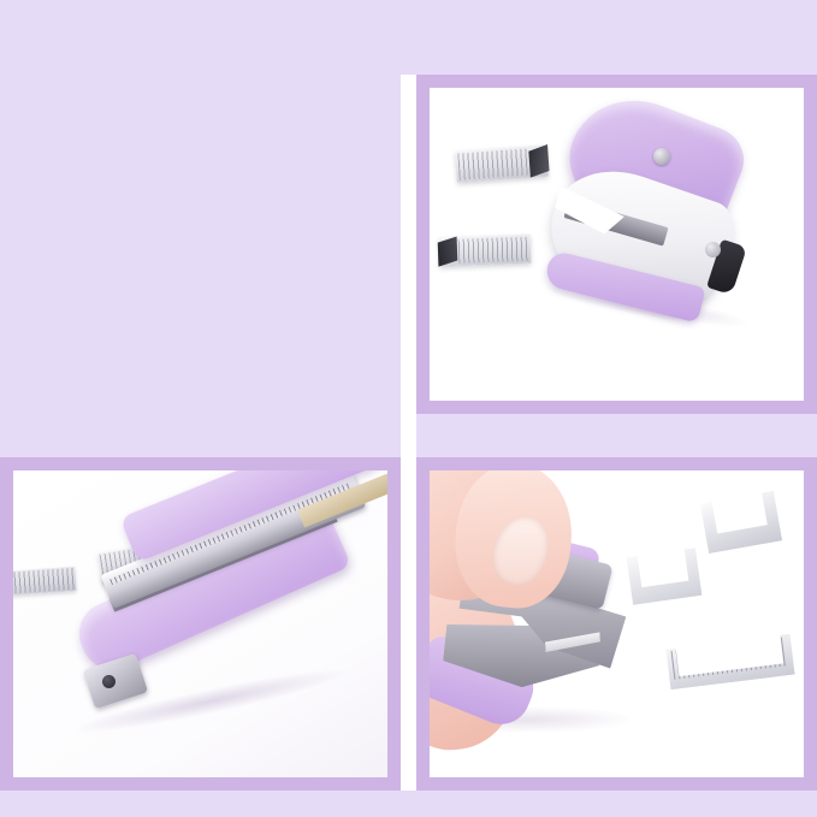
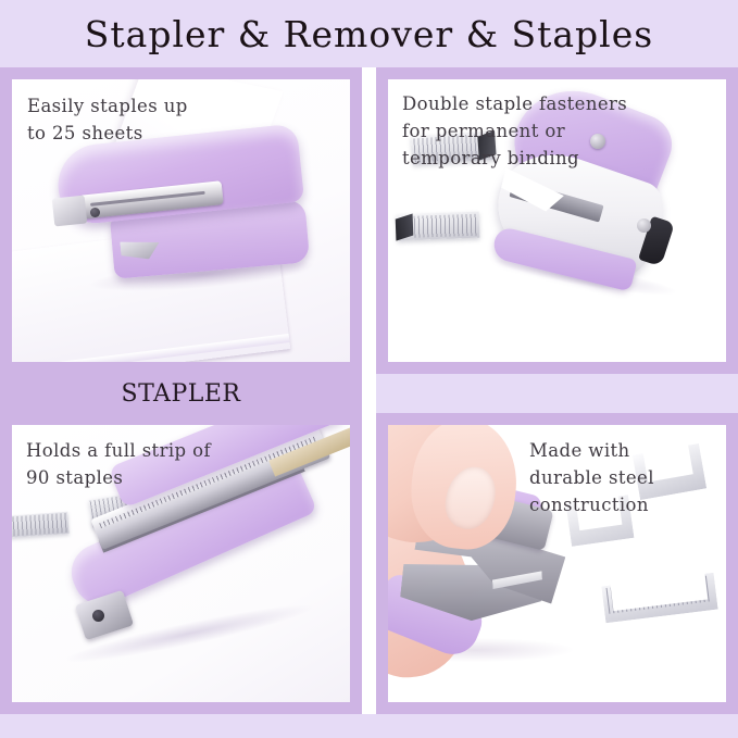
+ Stapler & Remover & Staples
+ Easily staples up
+ to 25 sheets
+ STAPLER
+ Holds a full strip of
+ 90 staples
+ Double staple fasteners
+ for permanent or
+ temporary binding
+ Made with
+ durable steel
+ construction
